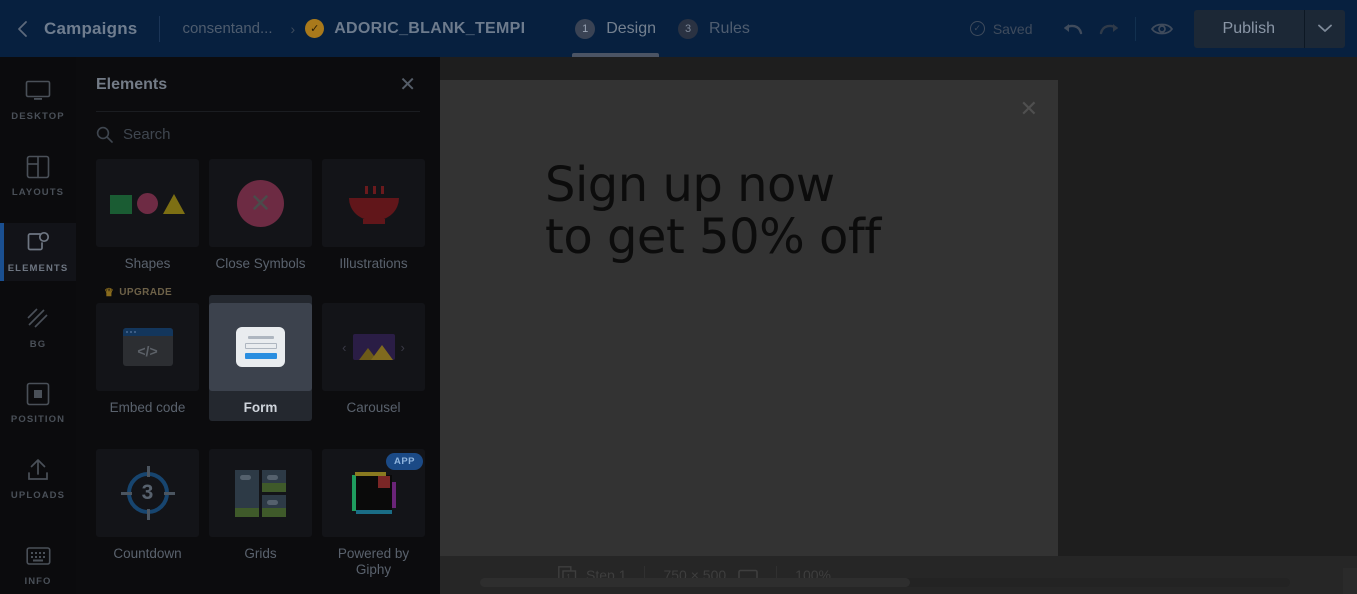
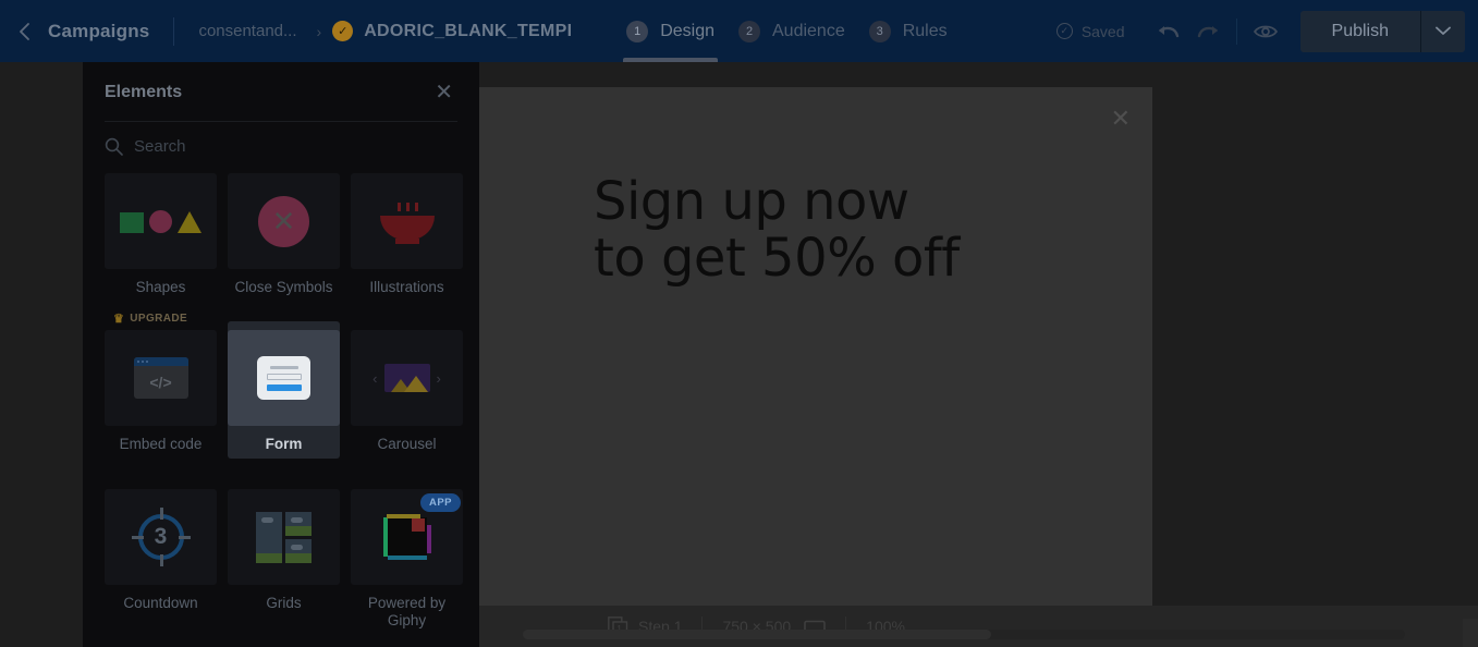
  Campaigns
  consentand...
  ›
  ✓
  ADORIC_BLANK_TEMP
  1
  Design
+ 2
+ Audience
  3
  Rules
  ✓
  Saved
  Publish
  ✕
  Sign up now
  to get 50% off
  Step 1
  750 × 500
  100%
- DESKTOP
- LAYOUTS
- ELEMENTS
- BG
- POSITION
- UPLOADS
- INFO
  Elements
  ✕
  Search
  Shapes
  ✕
  Close Symbols
  Illustrations
  ♛
  UPGRADE
  </>
  Embed code
  Form
  ‹
  ›
  Carousel
  3
  Countdown
  Grids
  APP
  Powered by Giphy
